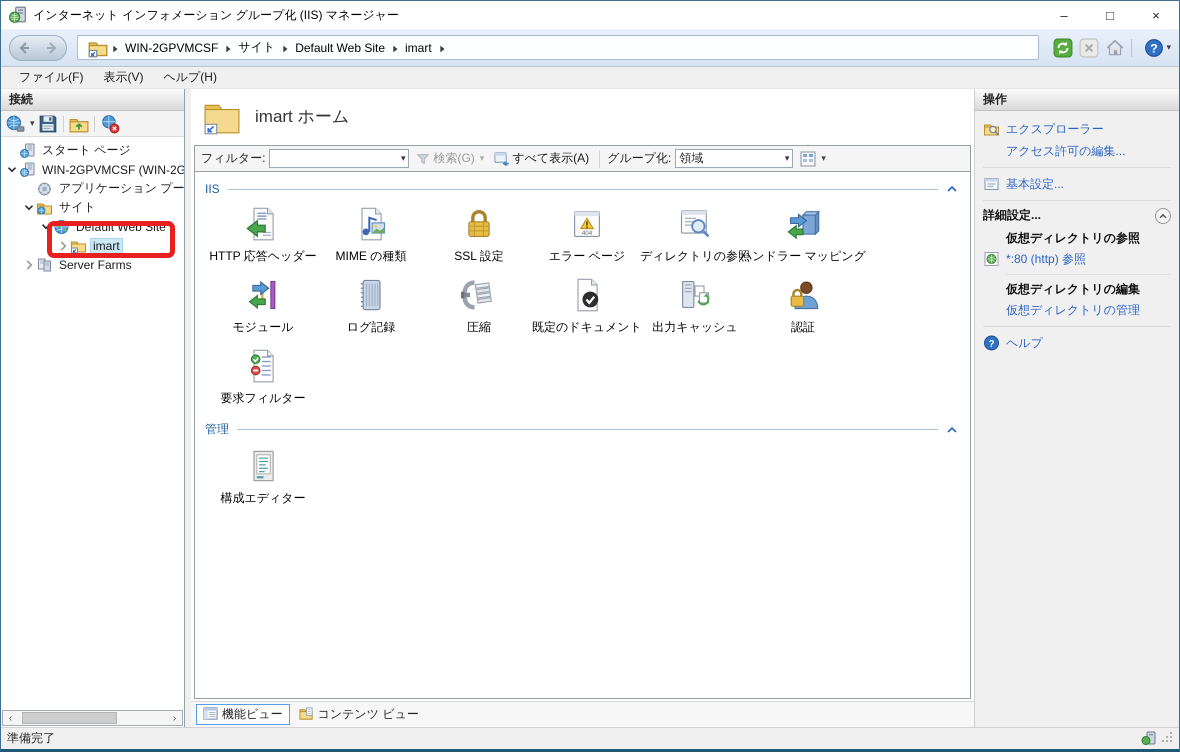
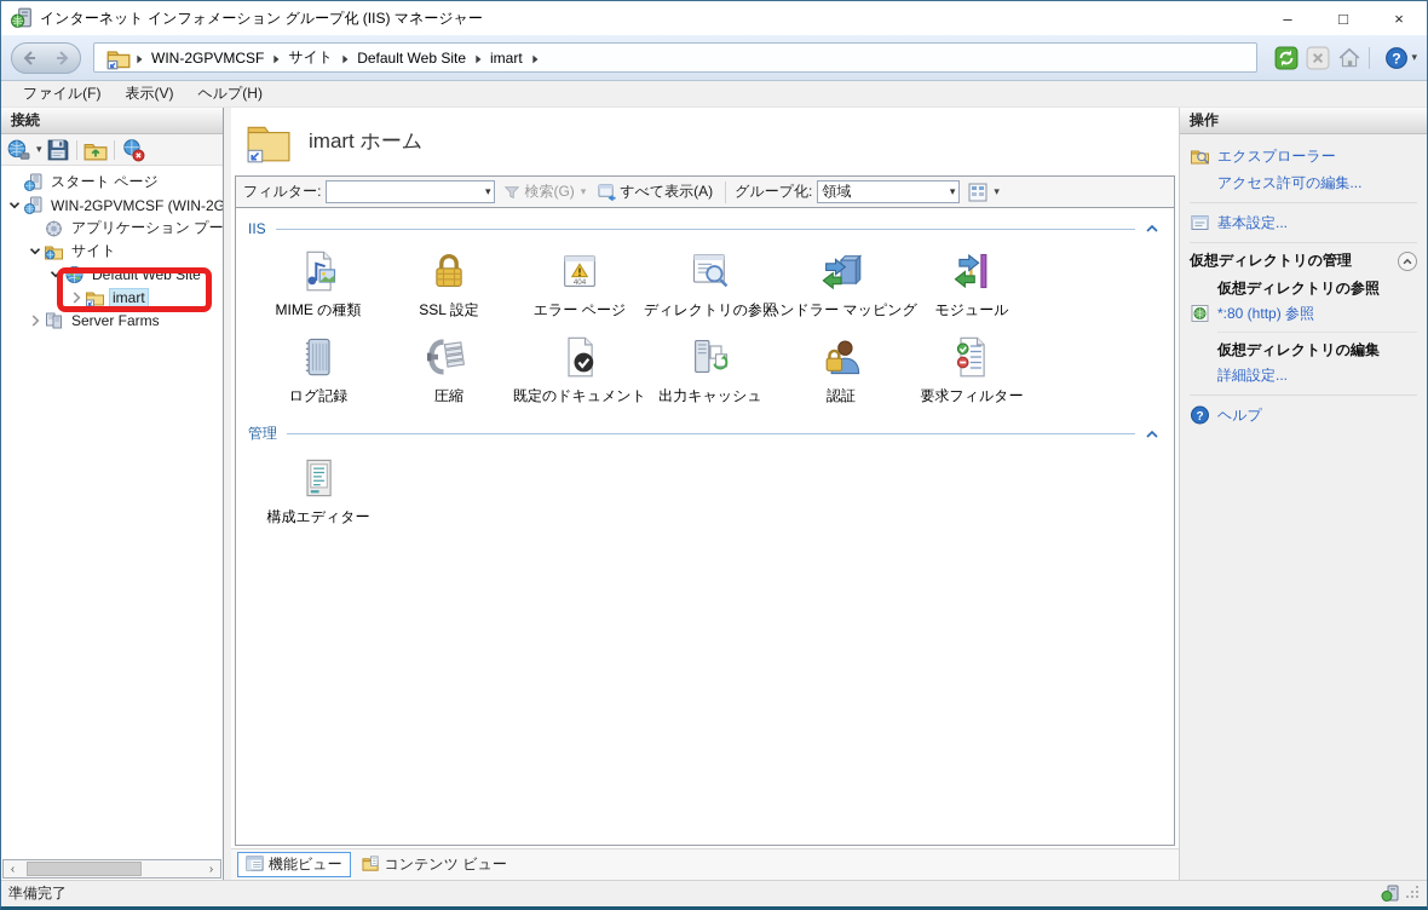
  インターネット インフォメーション グループ化 (IIS) マネージャー
  –
  □
  ×
  WIN-2GPVMCSF
  サイト
  Default Web Site
  imart
  ?
  ▾
  ファイル(F)
  表示(V)
  ヘルプ(H)
  接続
  ▾
  スタート ページ
  WIN-2GPVMCSF (WIN-2G
  アプリケーション プー
  サイト
  Default Web Site
  imart
  Server Farms
  ‹
  ›
  imart ホーム
  フィルター:
  ▾
  検索(G)
  ▾
  すべて表示(A)
  グループ化:
  領域
  ▾
  ▾
  IIS
- HTTP 応答ヘッダー
  MIME の種類
  SSL 設定
  エラー ページ
  ディレクトリの参照
  ハンドラー マッピング
  モジュール
  ログ記録
  圧縮
  既定のドキュメント
  出力キャッシュ
  認証
  要求フィルター
  管理
  構成エディター
  機能ビュー
  コンテンツ ビュー
  操作
  エクスプローラー
  アクセス許可の編集...
  基本設定...
- 詳細設定...
+ 仮想ディレクトリの管理
  仮想ディレクトリの参照
  *:80 (http) 参照
  仮想ディレクトリの編集
- 仮想ディレクトリの管理
+ 詳細設定...
  ?
  ヘルプ
  準備完了
